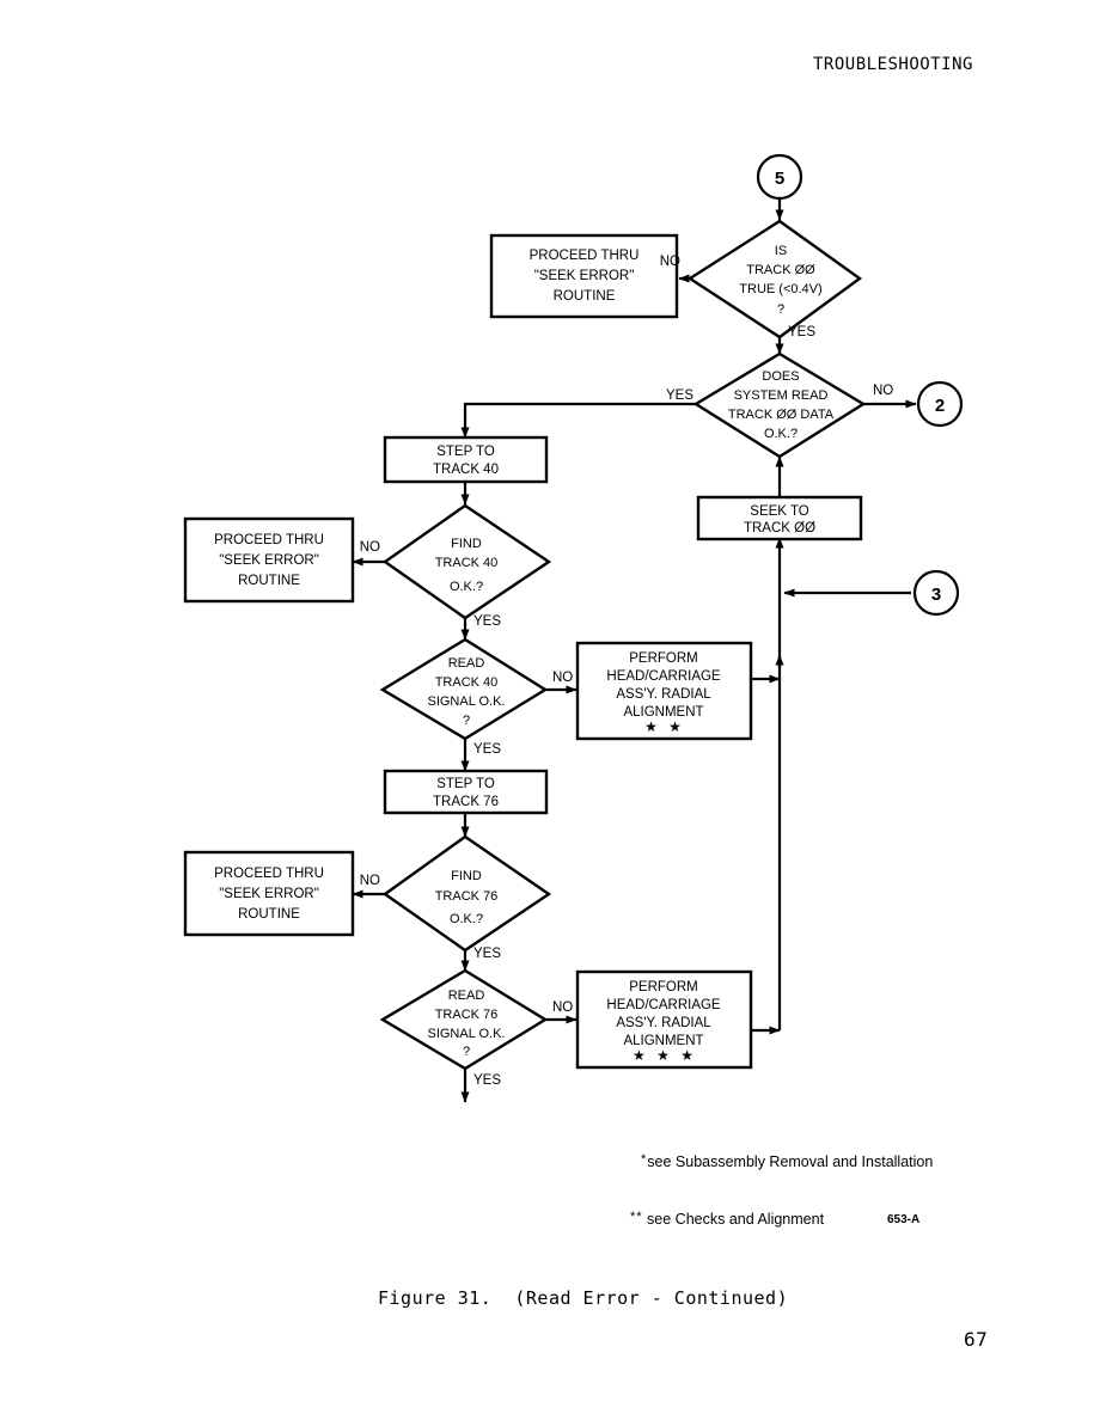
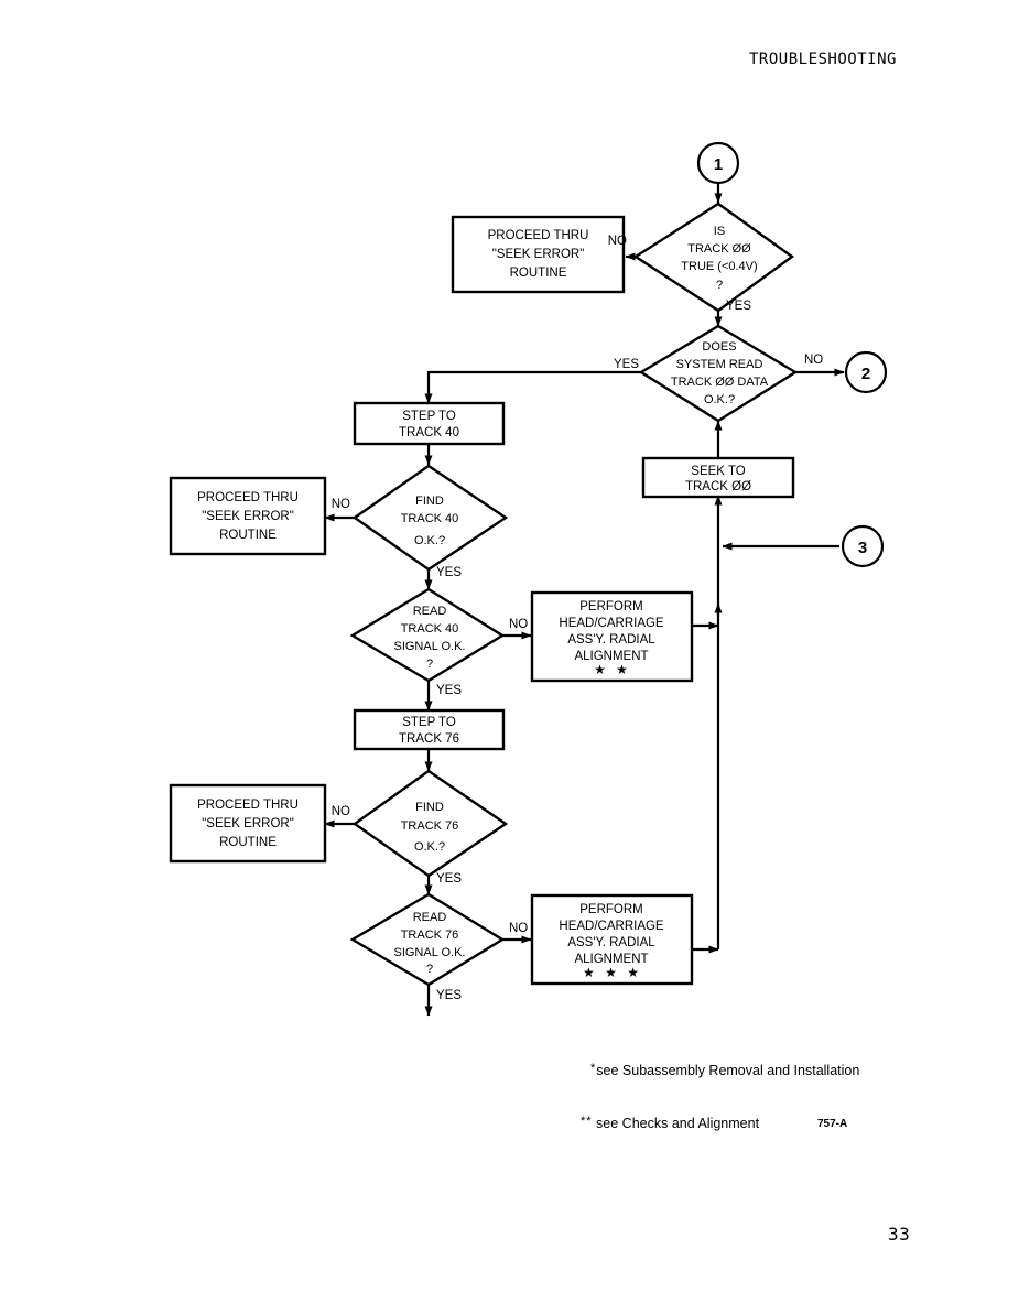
  TROUBLESHOOTING
- 5
+ 1
  2
  3
  PROCEED THRU
  "SEEK ERROR"
  ROUTINE
  IS
  TRACK ØØ
  TRUE (<0.4V)
  ?
  DOES
  SYSTEM READ
  TRACK ØØ DATA
  O.K.?
  STEP TO
  TRACK 40
  SEEK TO
  TRACK ØØ
  PROCEED THRU
  "SEEK ERROR"
  ROUTINE
  FIND
  TRACK 40
  O.K.?
  READ
  TRACK 40
  SIGNAL O.K.
  ?
  PERFORM
  HEAD/CARRIAGE
  ASS'Y. RADIAL
  ALIGNMENT
  ★ ★
  STEP TO
  TRACK 76
  PROCEED THRU
  "SEEK ERROR"
  ROUTINE
  FIND
  TRACK 76
  O.K.?
  READ
  TRACK 76
  SIGNAL O.K.
  ?
  PERFORM
  HEAD/CARRIAGE
  ASS'Y. RADIAL
  ALIGNMENT
  ★ ★ ★
  NO
  YES
  YES
  NO
  NO
  YES
  NO
  YES
  NO
  YES
  NO
  YES
  *see Subassembly Removal and Installation
  ** see Checks and Alignment
- 653-A
+ 757-A
- Figure 31. (Read Error - Continued)
- 67
+ 33
